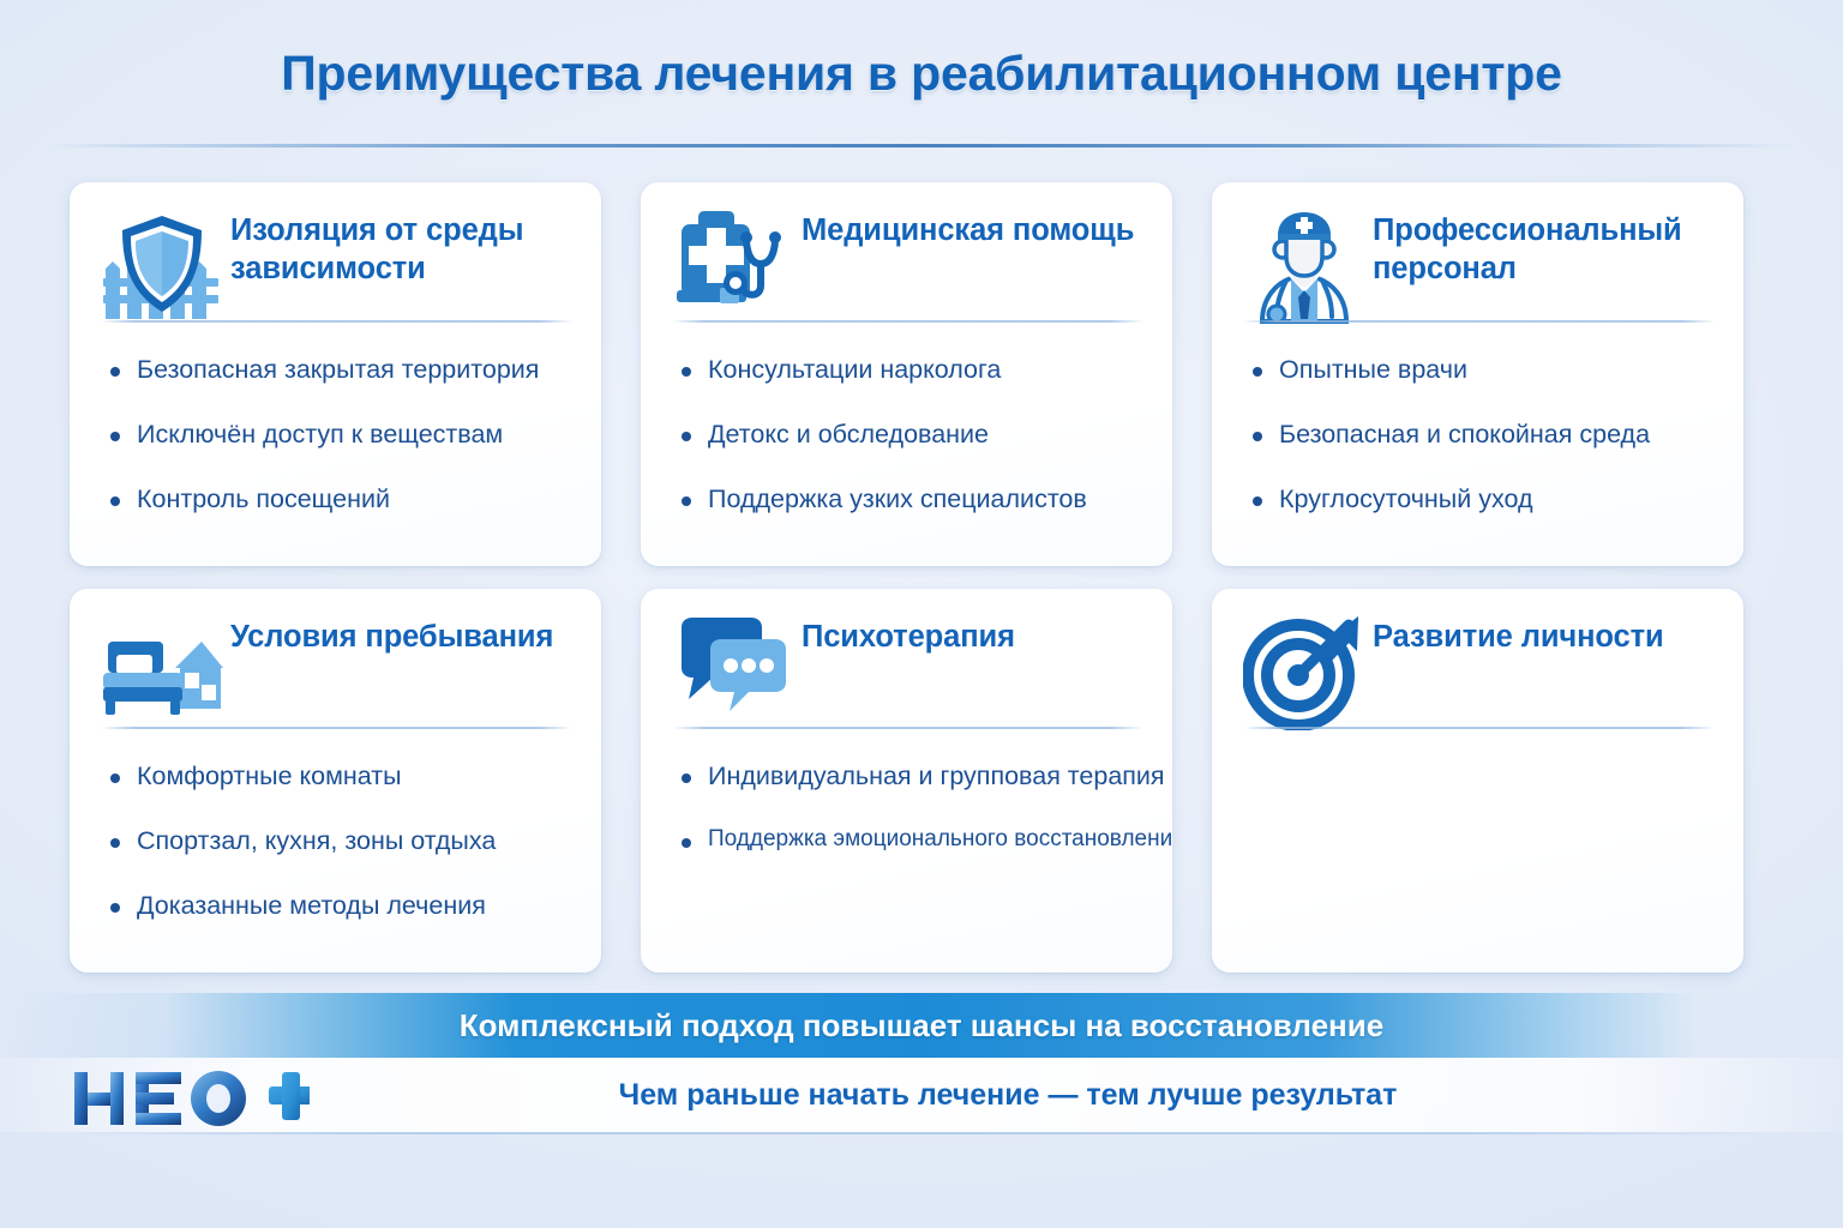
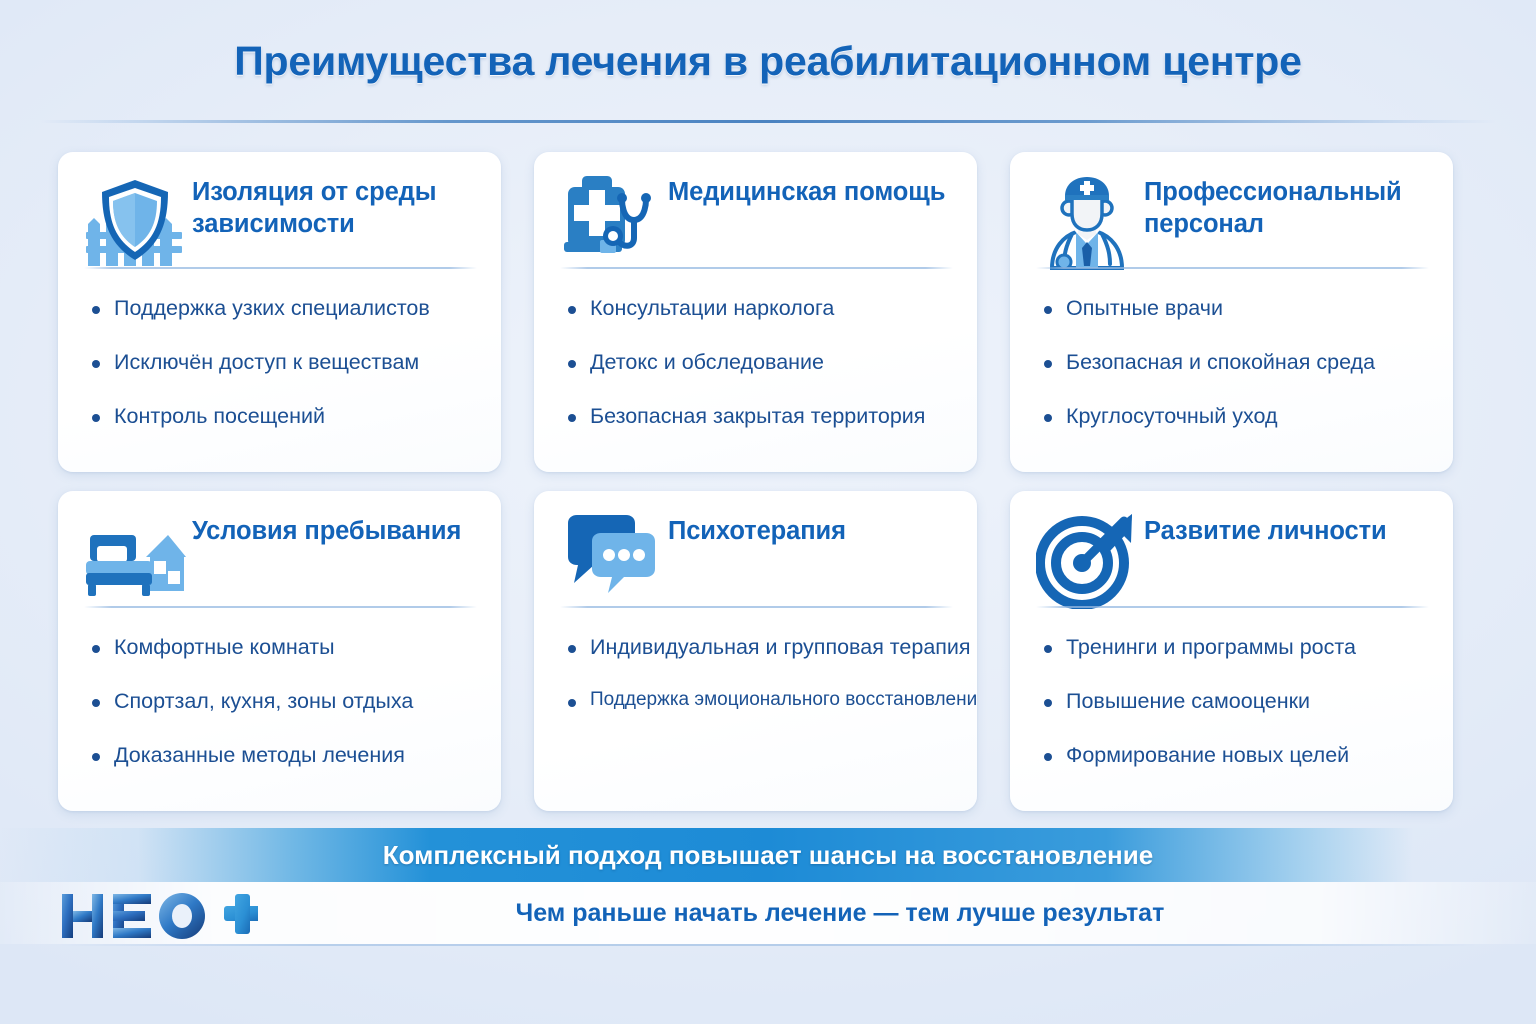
  Преимущества лечения в реабилитационном центре
  Изоляция от среды зависимости
- Безопасная закрытая территория
+ Поддержка узких специалистов
  Исключён доступ к веществам
  Контроль посещений
  Медицинская помощь
  Консультации нарколога
  Детокс и обследование
- Поддержка узких специалистов
+ Безопасная закрытая территория
  Профессиональный персонал
  Опытные врачи
  Безопасная и спокойная среда
  Круглосуточный уход
  Условия пребывания
  Комфортные комнаты
  Спортзал, кухня, зоны отдыха
  Доказанные методы лечения
  Психотерапия
  Индивидуальная и групповая терапия
  Поддержка эмоционального восстановлени
  Развитие личности
+ Тренинги и программы роста
+ Повышение самооценки
+ Формирование новых целей
  Комплексный подход повышает шансы на восстановление
  Чем раньше начать лечение — тем лучше результат
